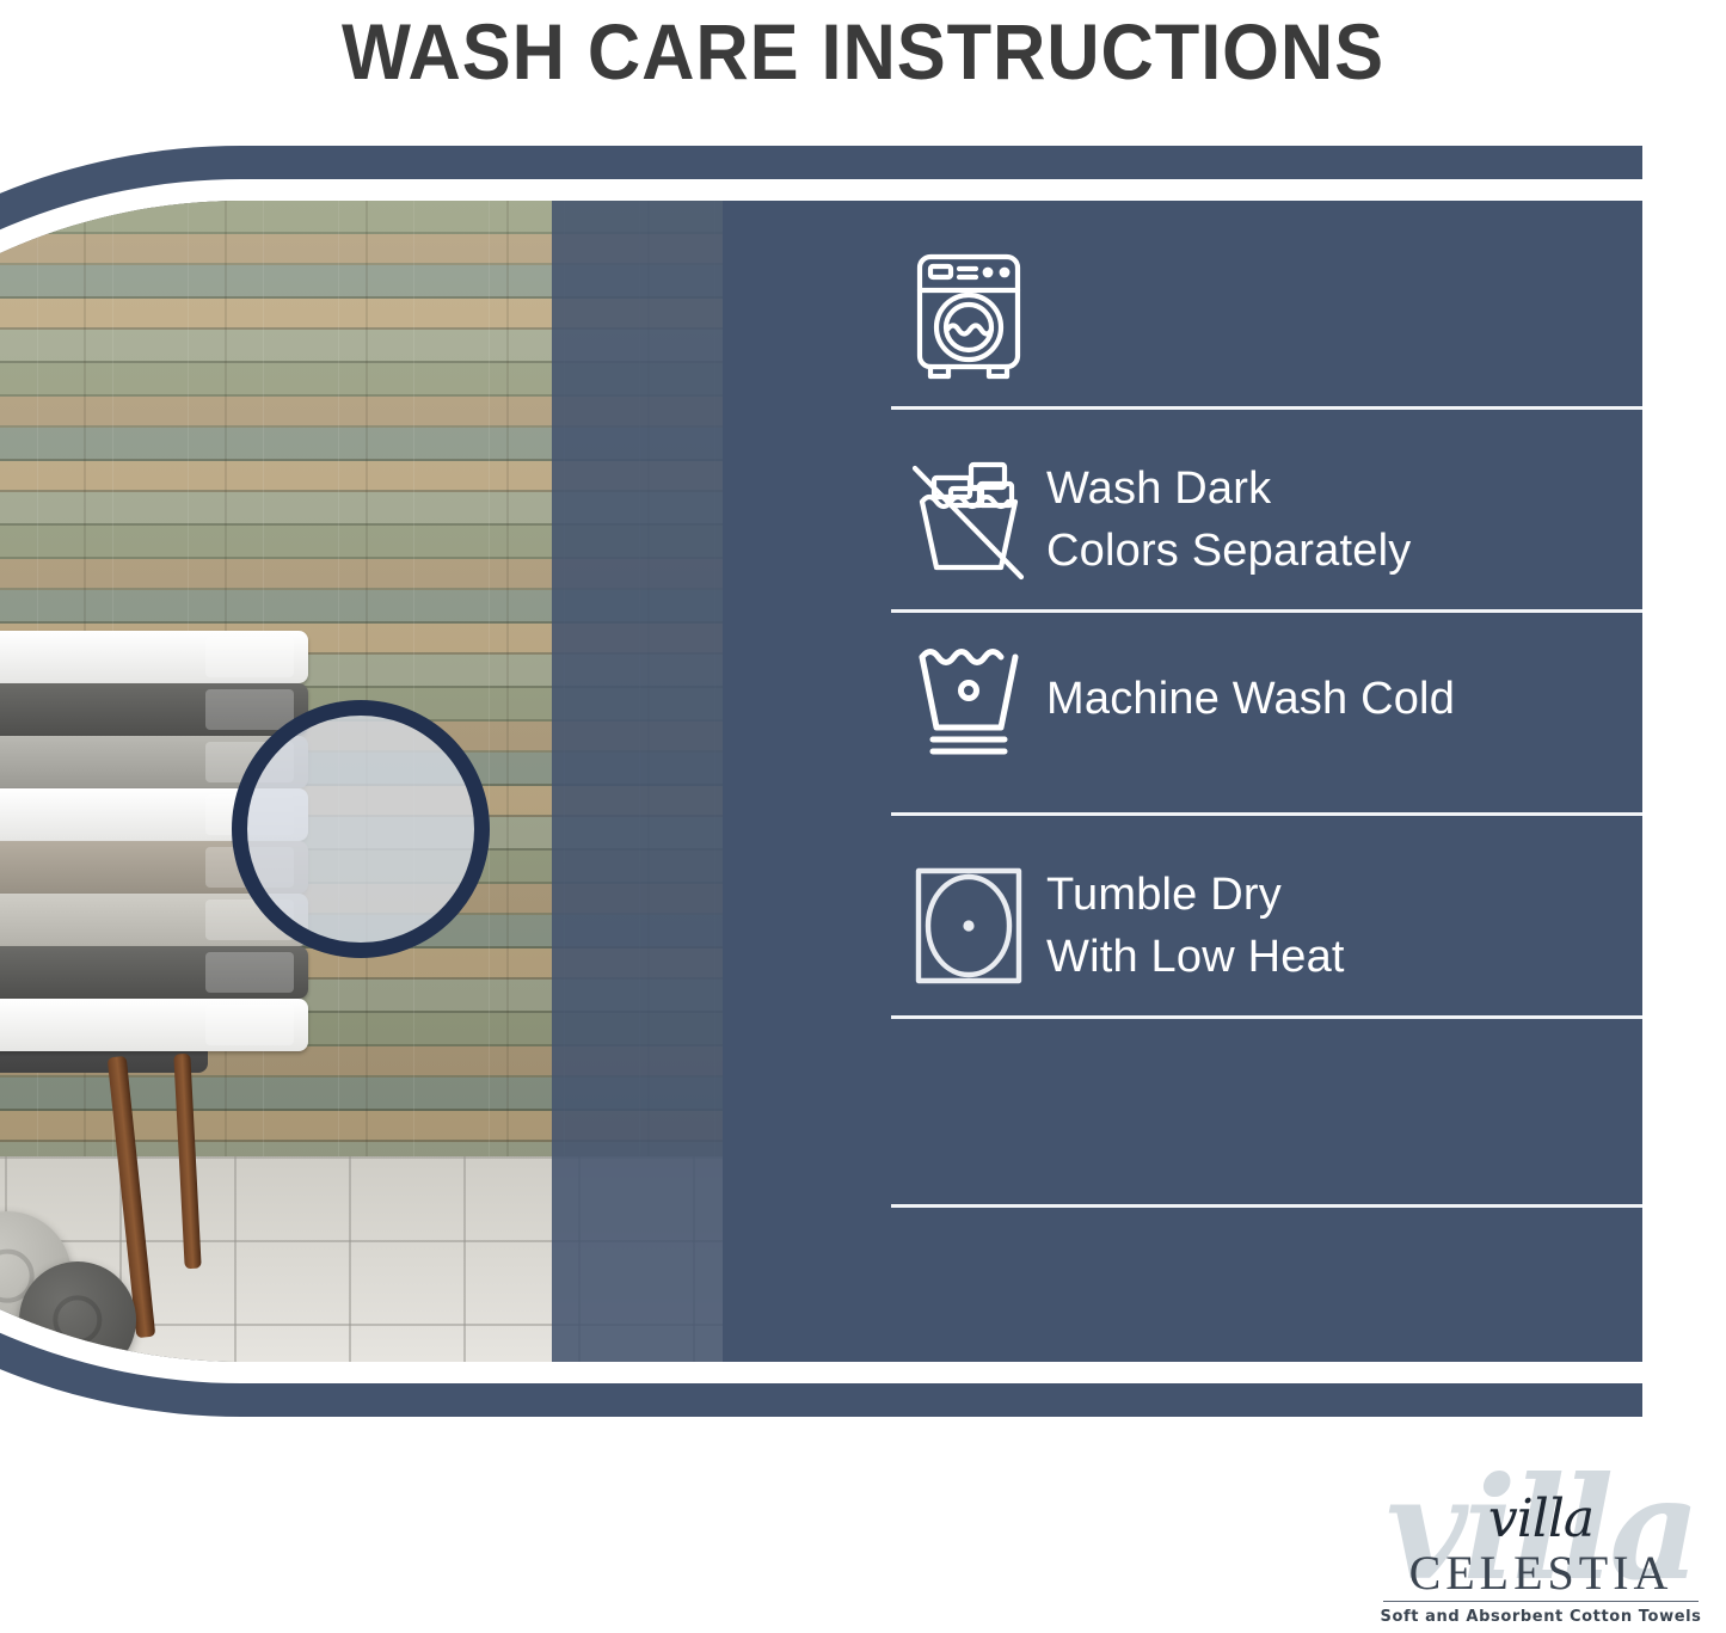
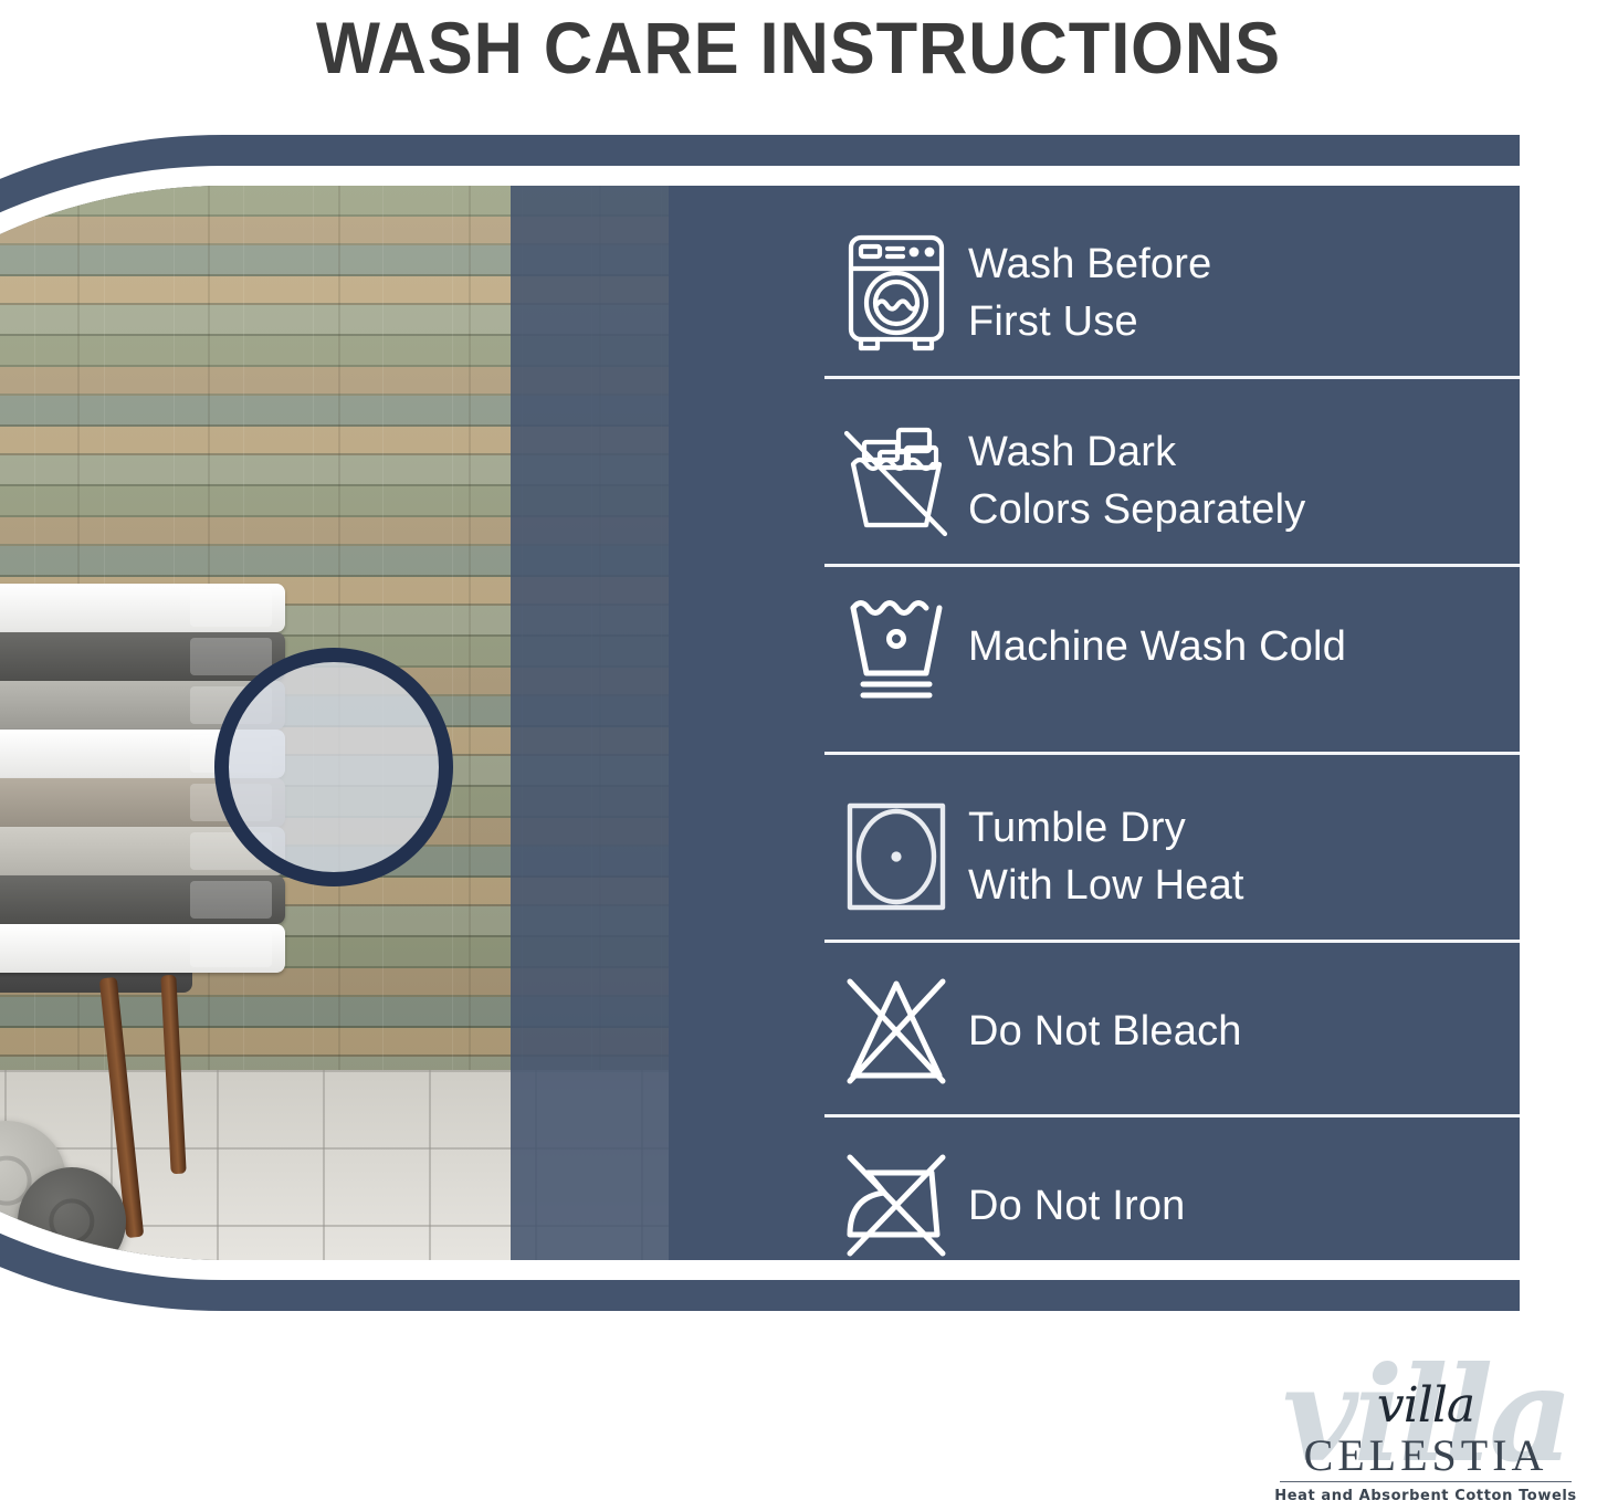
  WASH CARE INSTRUCTIONS
+ Wash Before
+ First Use
  Wash Dark
  Colors Separately
  Machine Wash Cold
  Tumble Dry
  With Low Heat
+ Do Not Bleach
+ Do Not Iron
  villa
  villa
  CELESTIA
- Soft and Absorbent Cotton Towels
+ Heat and Absorbent Cotton Towels
